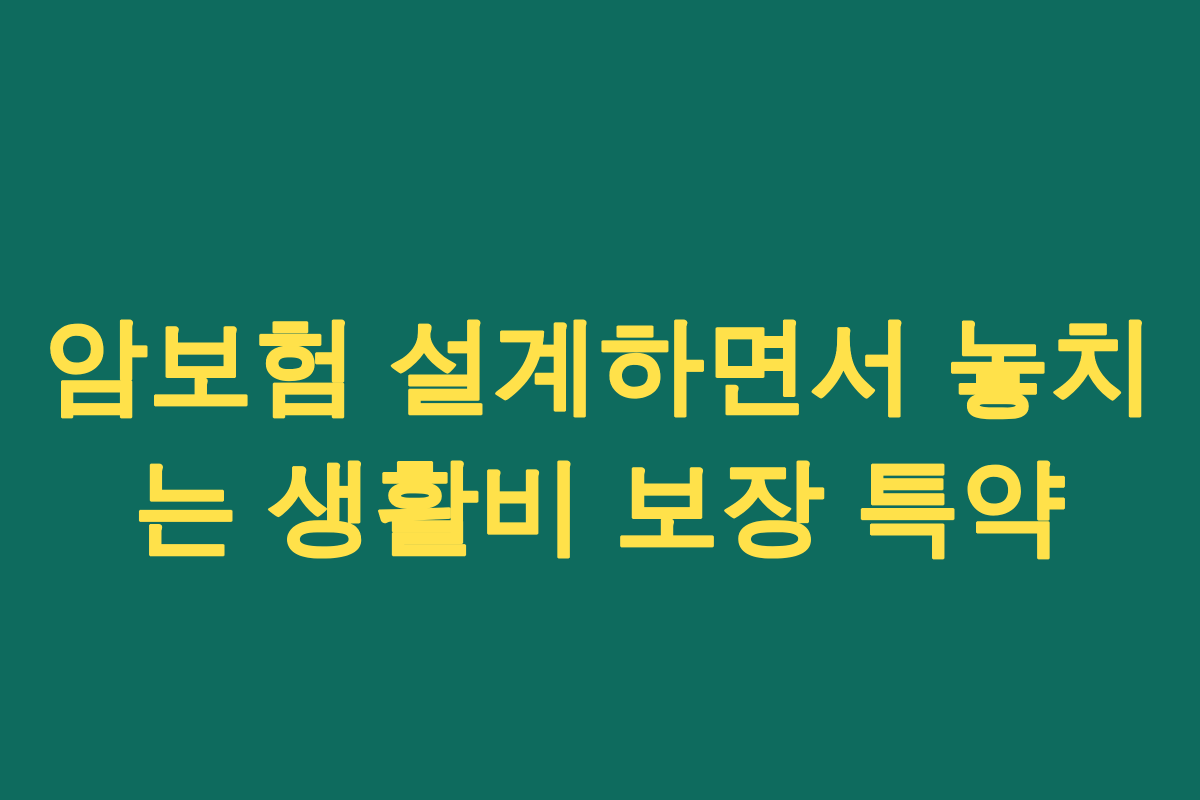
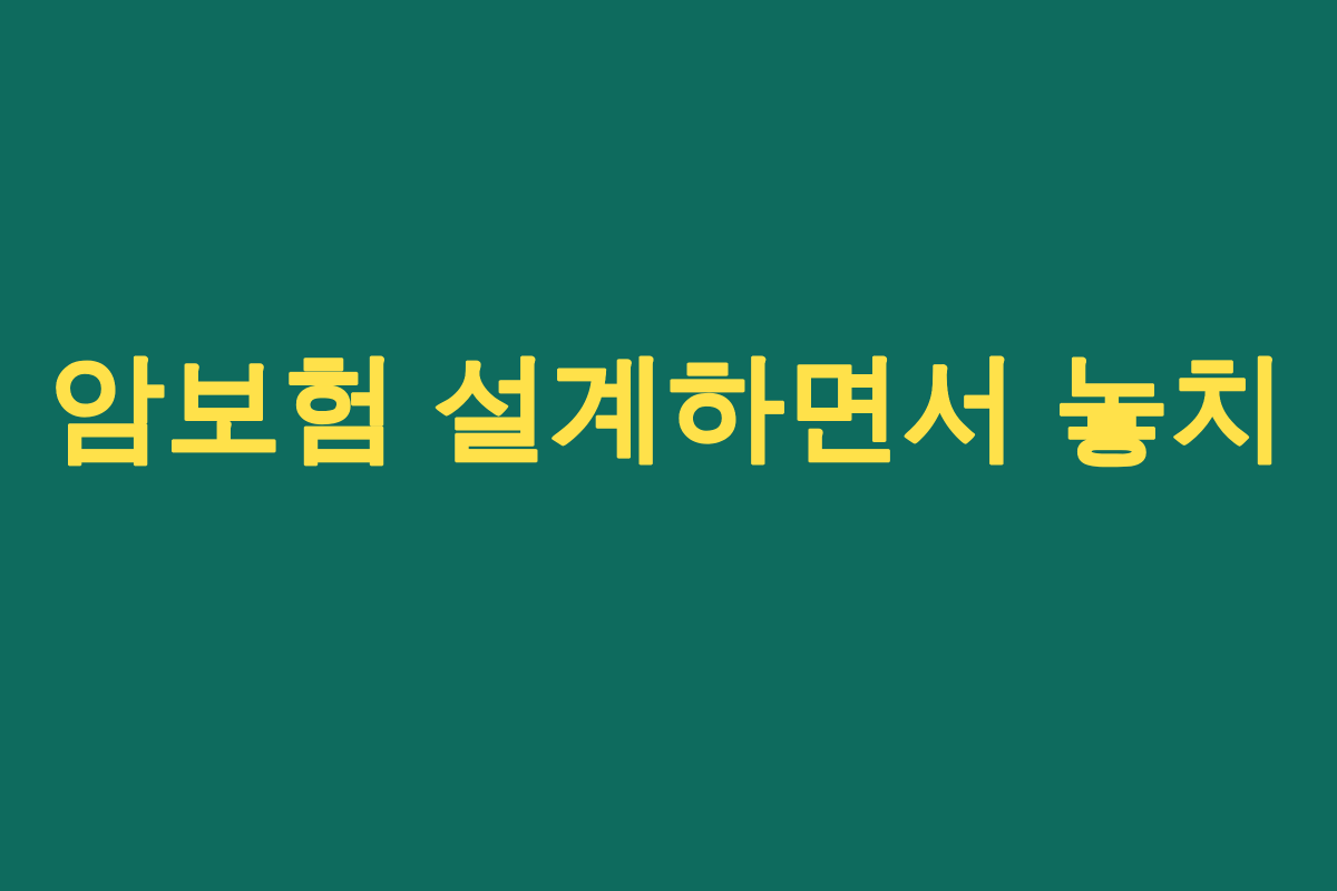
  암보험 설계하면서 놓치
- 는 생활비 보장 특약
